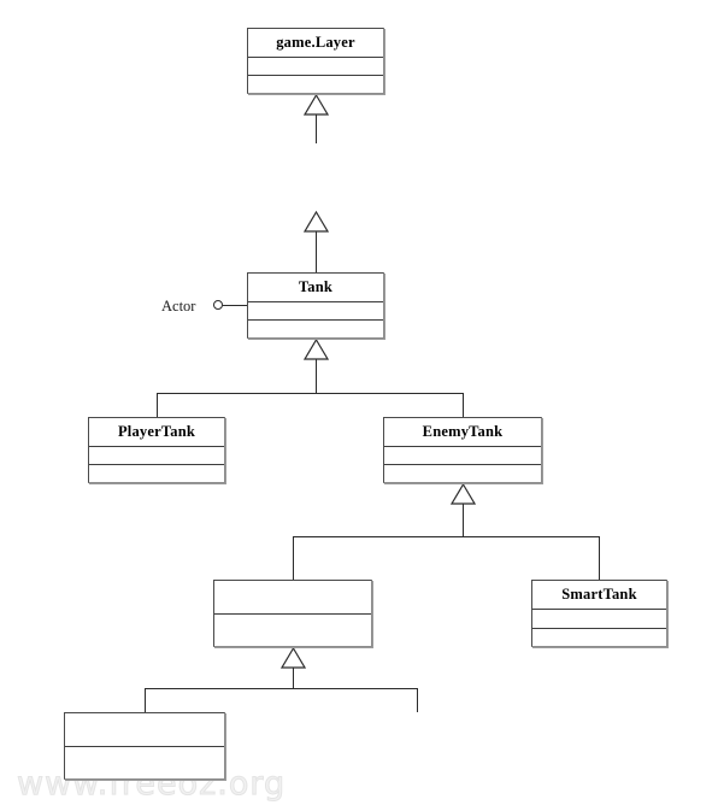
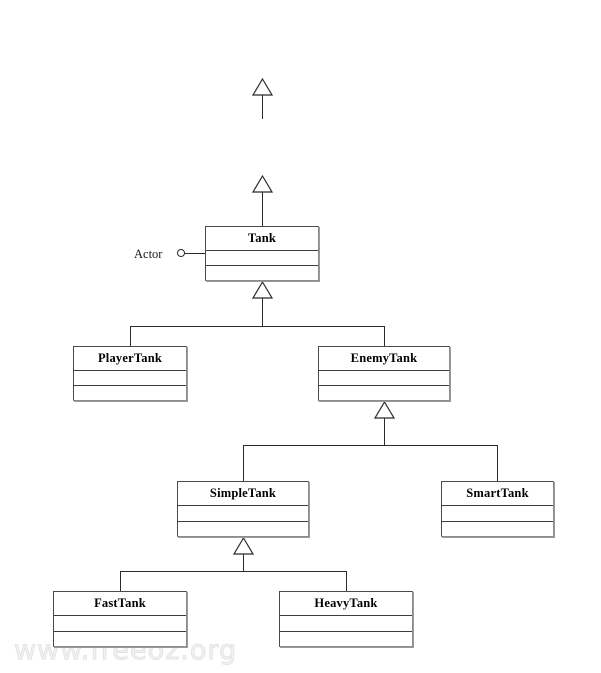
  www.freeoz.org
  Actor
- game.Layer
  Tank
  PlayerTank
  EnemyTank
+ SimpleTank
  SmartTank
+ FastTank
+ HeavyTank
